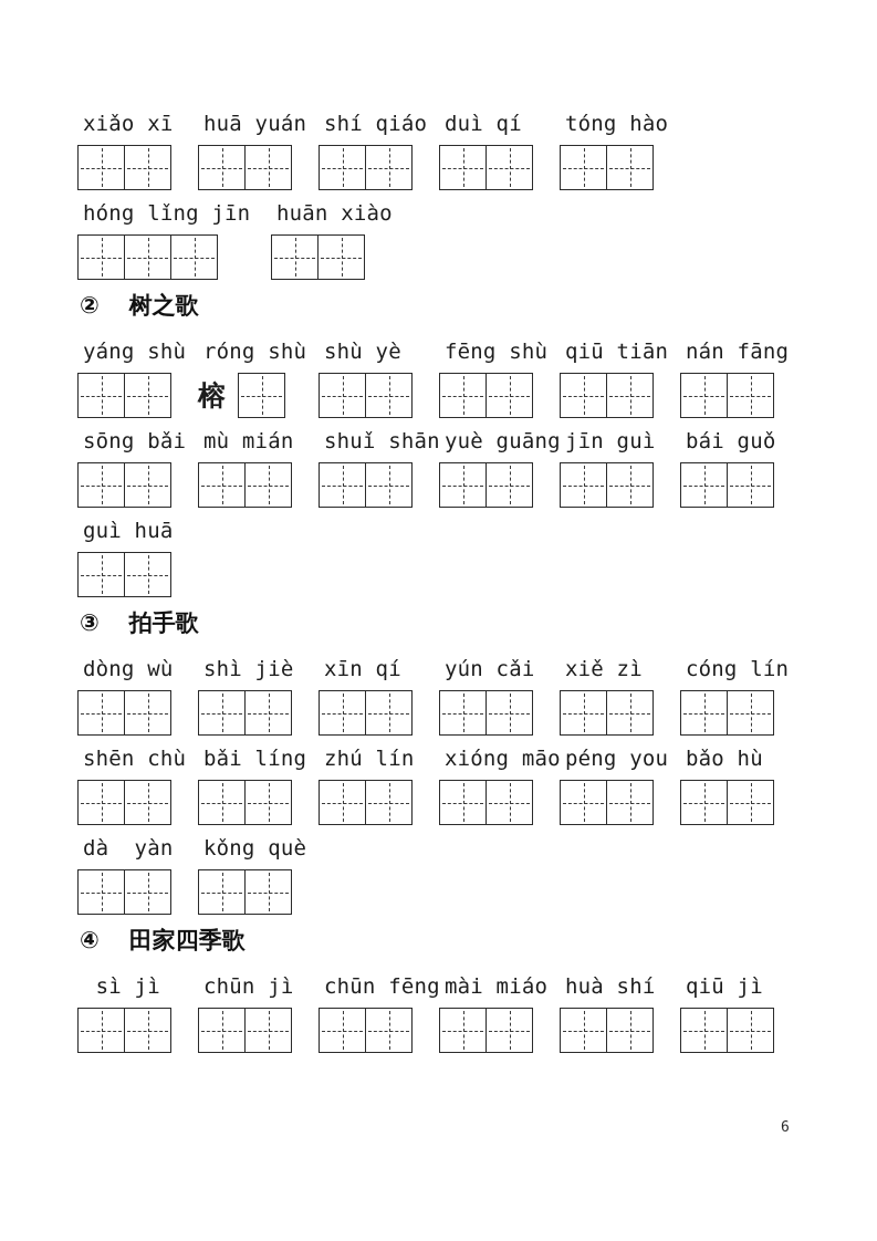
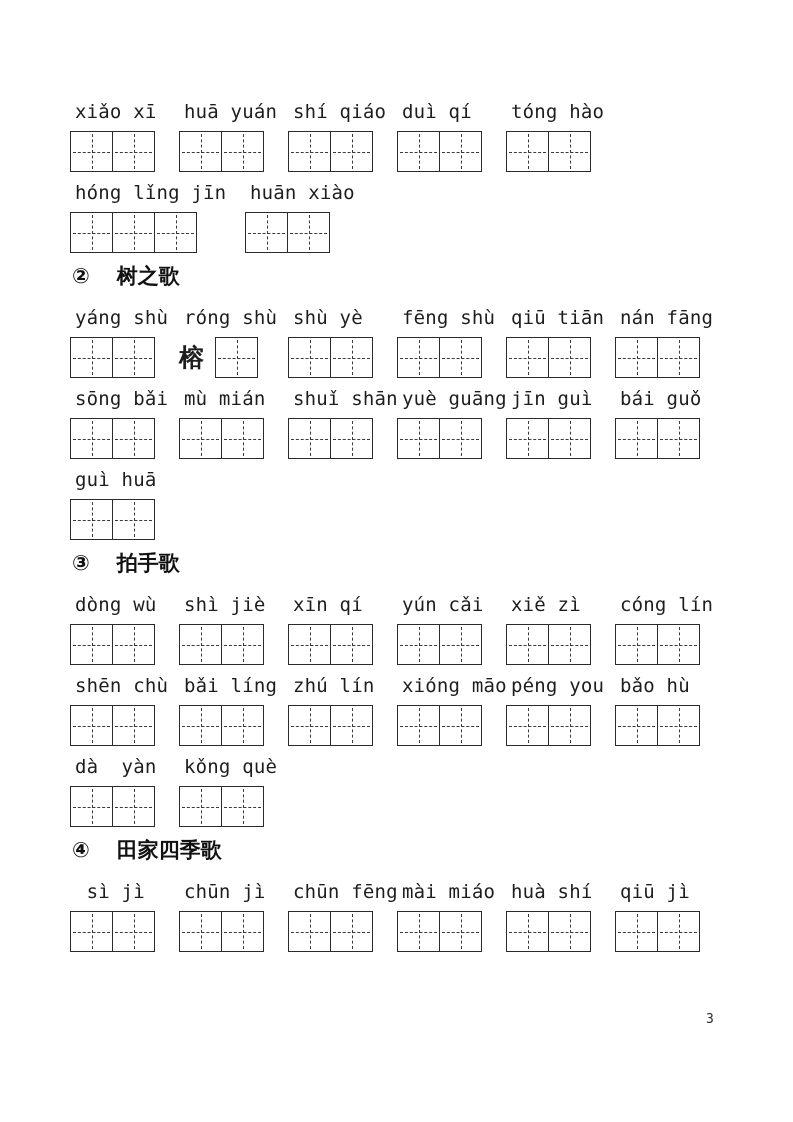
  xiǎo xī
  huā yuán
  shí qiáo
  duì qí
  tóng hào
  hóng lǐng jīn
  huān xiào
  ② 树之歌
  yáng shù
  róng shù
  榕
  shù yè
  fēng shù
  qiū tiān
  nán fāng
  sōng bǎi
  mù mián
  shuǐ shān
  yuè guāng
  jīn guì
  bái guǒ
  guì huā
  ③ 拍手歌
  dòng wù
  shì jiè
  xīn qí
  yún cǎi
  xiě zì
  cóng lín
  shēn chù
  bǎi líng
  zhú lín
  xióng māo
  péng you
  bǎo hù
  dà yàn
  kǒng què
  ④ 田家四季歌
  sì jì
  chūn jì
  chūn fēng
  mài miáo
  huà shí
  qiū jì
- 6
+ 3
